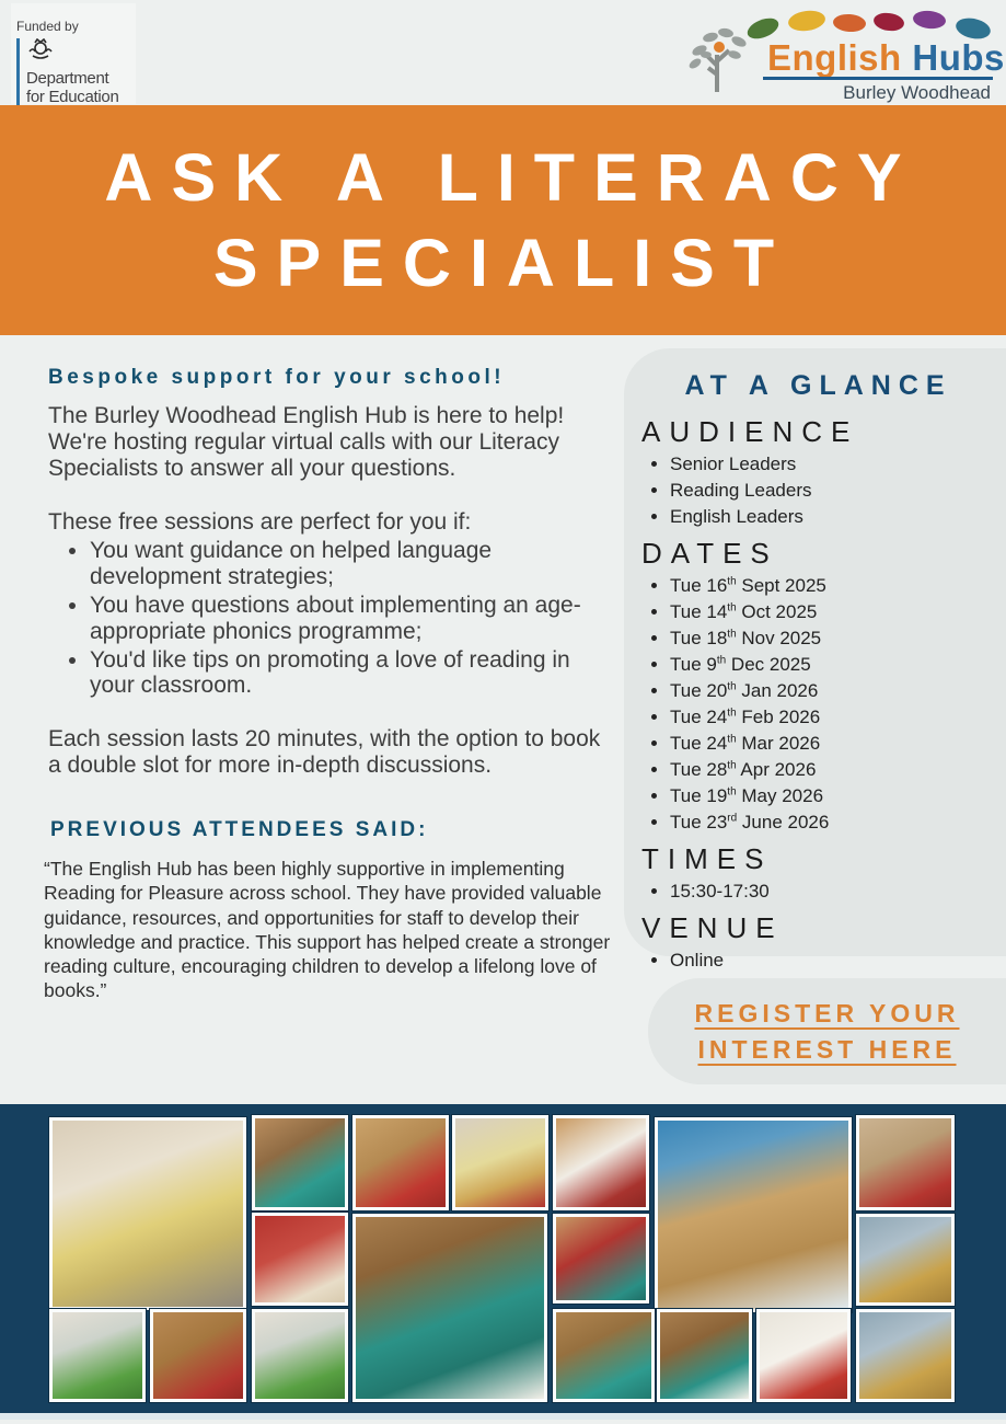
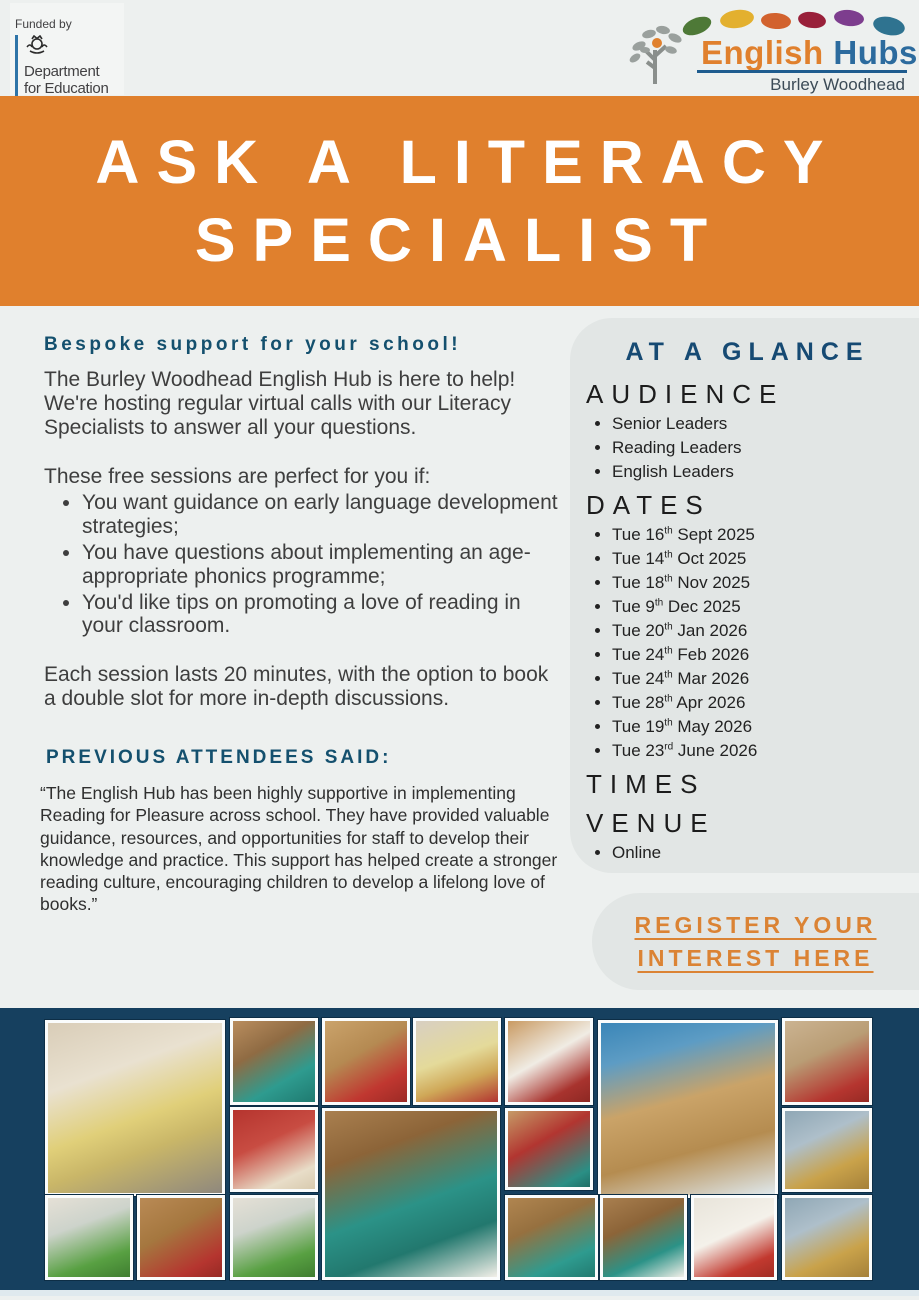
  Funded by
  Department
  for Education
  English Hubs
  Burley Woodhead
  ASK A LITERACY
  SPECIALIST
  Bespoke support for your school!
  The Burley Woodhead English Hub is here to help! We're hosting regular virtual calls with our Literacy Specialists to answer all your questions.
  These free sessions are perfect for you if:
- You want guidance on helped language development strategies;
+ You want guidance on early language development strategies;
  You have questions about implementing an age-appropriate phonics programme;
  You'd like tips on promoting a love of reading in your classroom.
  Each session lasts 20 minutes, with the option to book a double slot for more in-depth discussions.
  PREVIOUS ATTENDEES SAID:
  “The English Hub has been highly supportive in implementing Reading for Pleasure across school. They have provided valuable guidance, resources, and opportunities for staff to develop their knowledge and practice. This support has helped create a stronger reading culture, encouraging children to develop a lifelong love of books.”
  AT A GLANCE
  AUDIENCE
  Senior Leaders
  Reading Leaders
  English Leaders
  DATES
  Tue 16th Sept 2025
  Tue 14th Oct 2025
  Tue 18th Nov 2025
  Tue 9th Dec 2025
  Tue 20th Jan 2026
  Tue 24th Feb 2026
  Tue 24th Mar 2026
  Tue 28th Apr 2026
  Tue 19th May 2026
  Tue 23rd June 2026
  TIMES
- 15:30-17:30
  VENUE
  Online
  REGISTER YOUR
  INTEREST HERE
